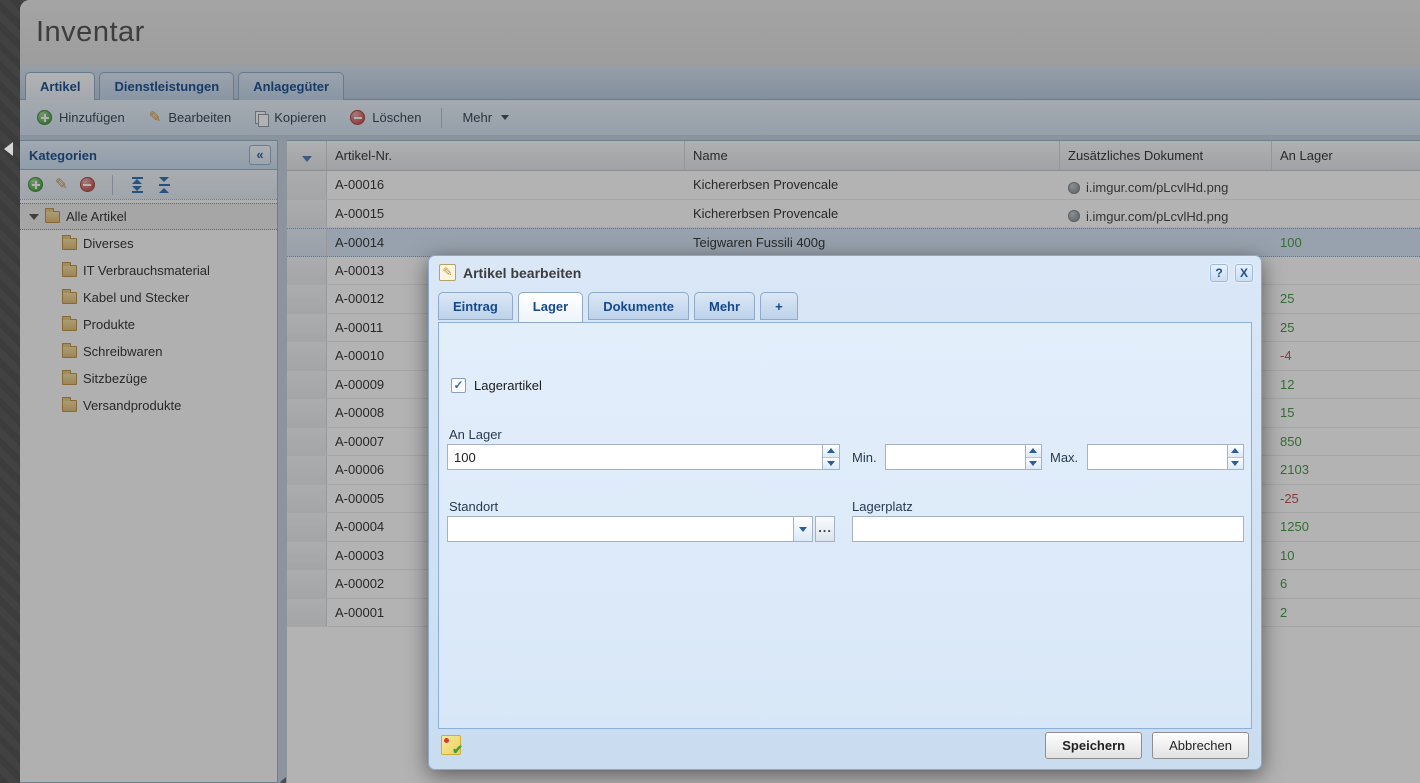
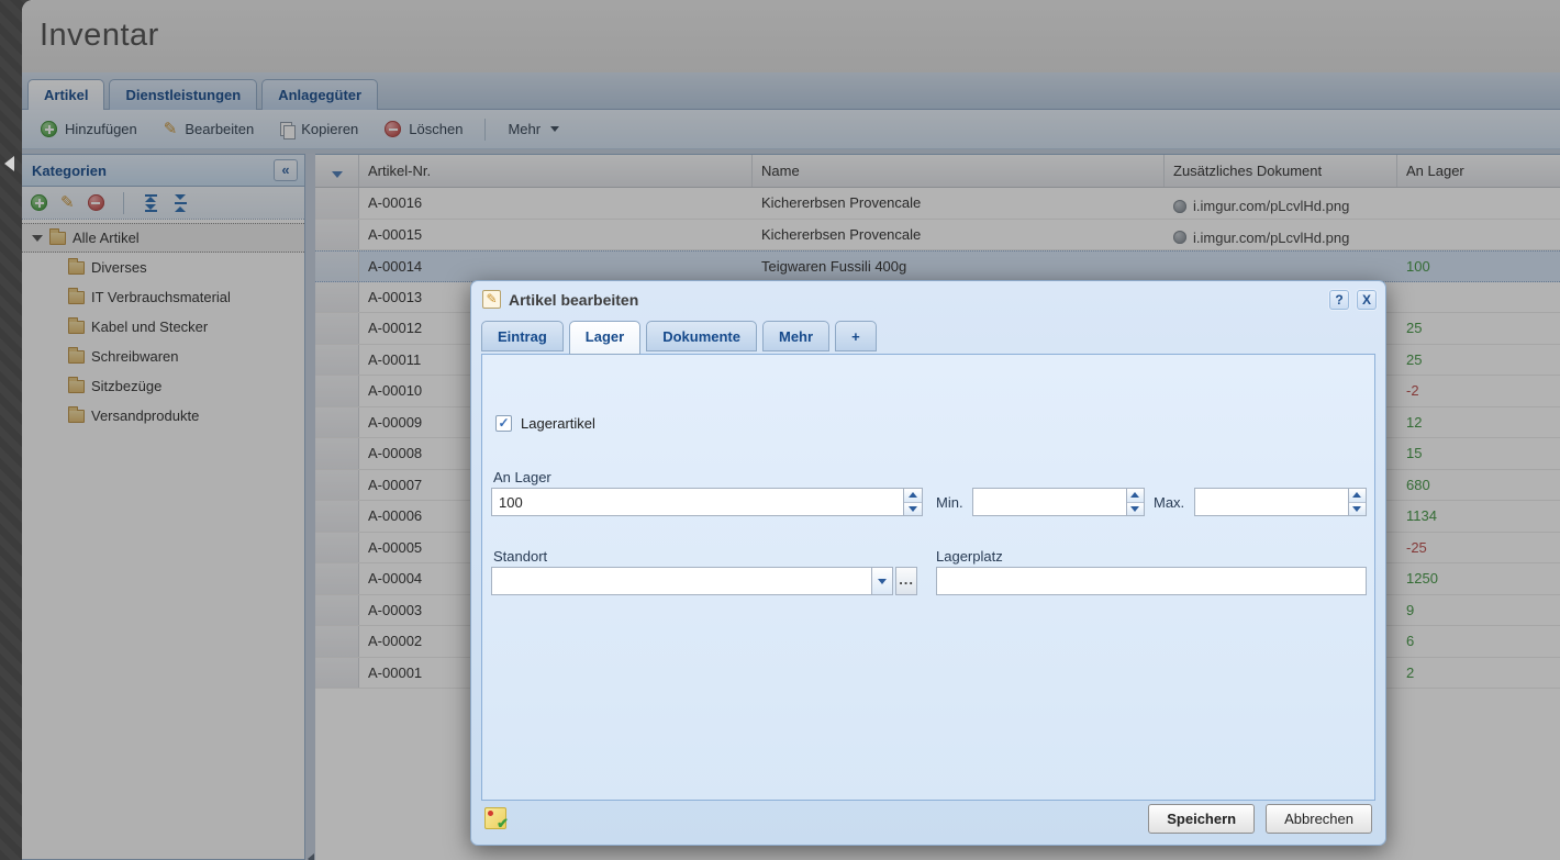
  Inventar
  Artikel Dienstleistungen Anlagegüter
  Hinzufügen
  ✎
  Bearbeiten
  Kopieren
  Löschen
  Mehr
  Kategorien
  «
  ✎
  Alle Artikel
  Diverses
  IT Verbrauchsmaterial
  Kabel und Stecker
- Produkte
  Schreibwaren
  Sitzbezüge
  Versandprodukte
  Artikel-Nr.
  Name
  Zusätzliches Dokument
  An Lager
  A-00016
  Kichererbsen Provencale
  i.imgur.com/pLcvlHd.png
  A-00015
  Kichererbsen Provencale
  i.imgur.com/pLcvlHd.png
  A-00014
  Teigwaren Fussili 400g
  100
  A-00013
  A-00012
  25
  A-00011
  25
  A-00010
- -4
+ -2
  A-00009
  12
  A-00008
  15
  A-00007
- 850
+ 680
  A-00006
- 2103
+ 1134
  A-00005
  -25
  A-00004
  1250
  A-00003
- 10
+ 9
  A-00002
  6
  A-00001
  2
  ✎
  Artikel bearbeiten
  ?
  X
  Eintrag Lager Dokumente Mehr +
  ✓
  Lagerartikel
  An Lager
  100
  Min.
  Max.
  Standort
  ...
  Lagerplatz
  ✔
  Speichern
  Abbrechen
